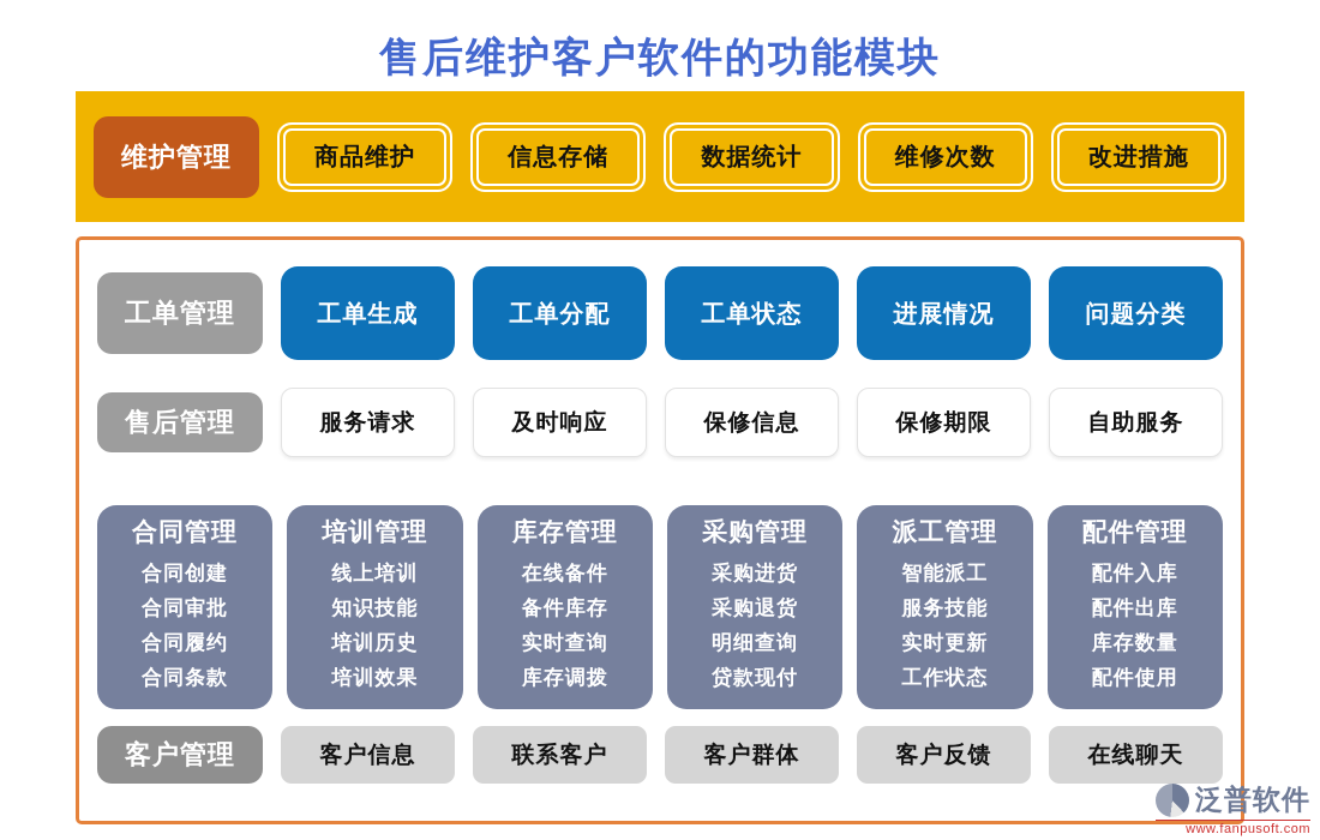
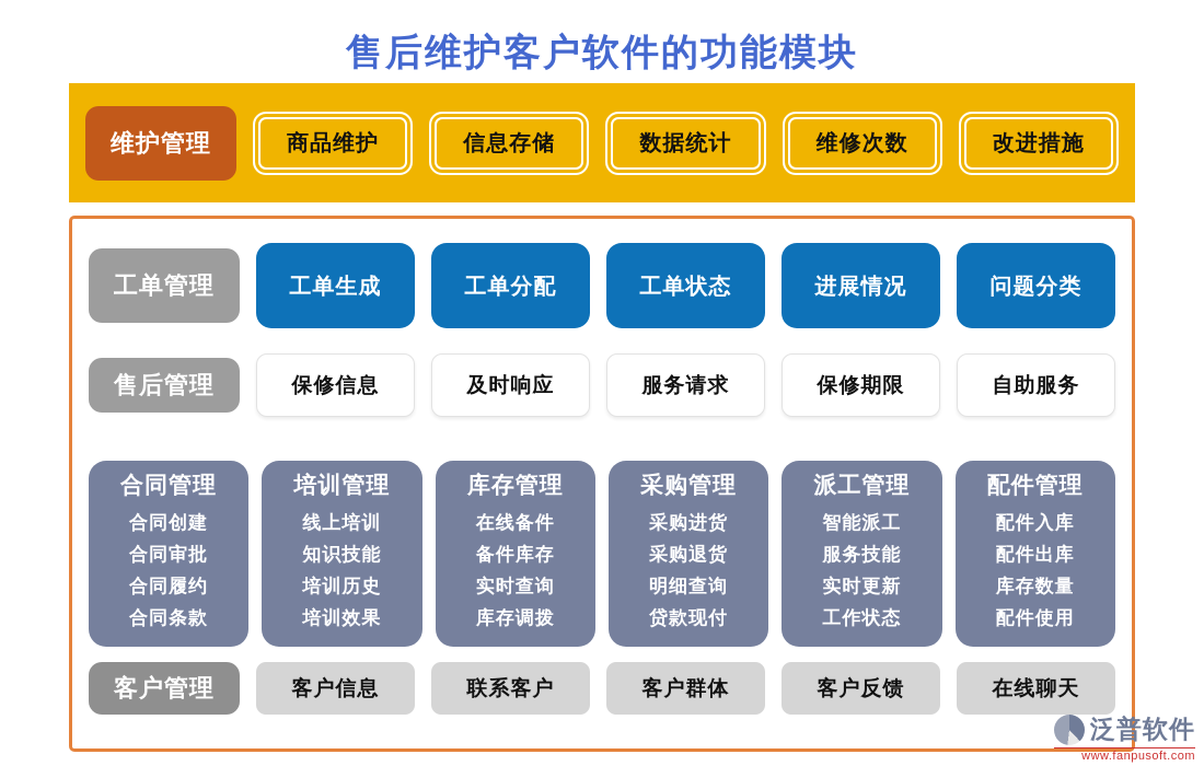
  售后维护客户软件的功能模块
  维护管理
  商品维护
  信息存储
  数据统计
  维修次数
  改进措施
  工单管理
  工单生成
  工单分配
  工单状态
  进展情况
  问题分类
  售后管理
- 服务请求
+ 保修信息
  及时响应
- 保修信息
+ 服务请求
  保修期限
  自助服务
  合同管理
  合同创建
  合同审批
  合同履约
  合同条款
  培训管理
  线上培训
  知识技能
  培训历史
  培训效果
  库存管理
  在线备件
  备件库存
  实时查询
  库存调拨
  采购管理
  采购进货
  采购退货
  明细查询
  贷款现付
  派工管理
  智能派工
  服务技能
  实时更新
  工作状态
  配件管理
  配件入库
  配件出库
  库存数量
  配件使用
  客户管理
  客户信息
  联系客户
  客户群体
  客户反馈
  在线聊天
  泛普软件
  www.fanpusoft.com
